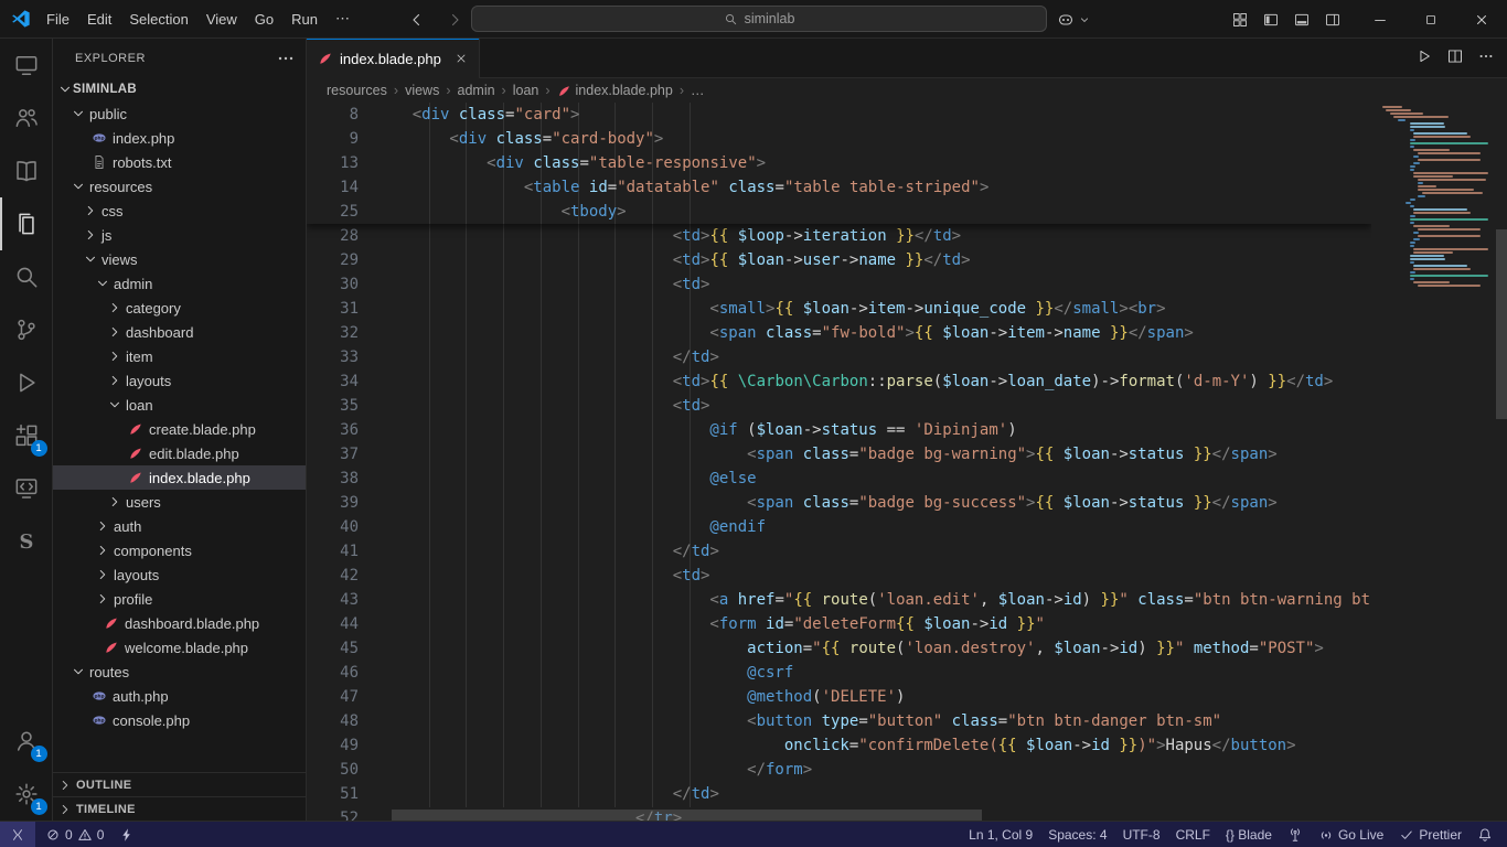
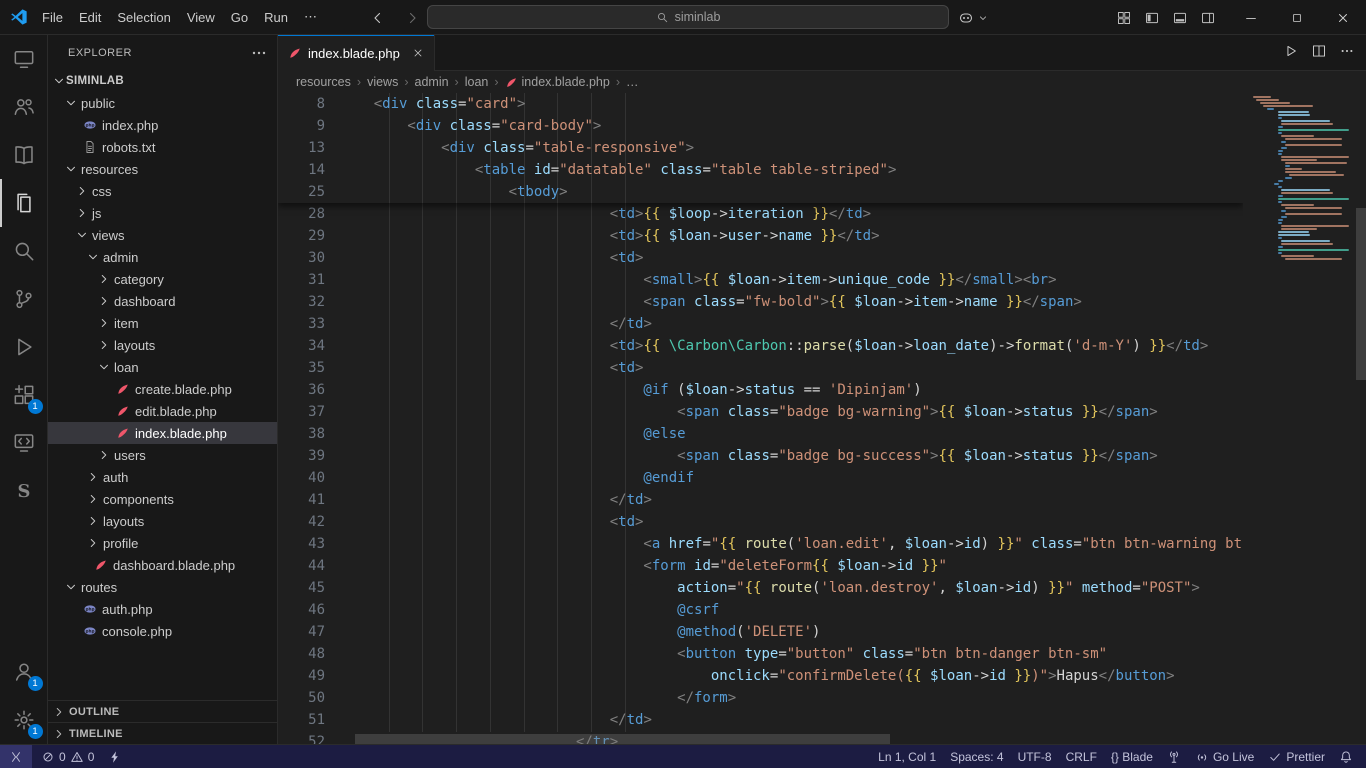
  File
  Edit
  Selection
  View
  Go
  Run
  ⋯
  siminlab
  1
  S
  1
  1
  EXPLORER
  SIMINLAB
  public
  index.php
  robots.txt
  resources
  css
  js
  views
  admin
  category
  dashboard
  item
  layouts
  loan
  create.blade.php
  edit.blade.php
  index.blade.php
  users
  auth
  components
  layouts
  profile
  dashboard.blade.php
- welcome.blade.php
  routes
  auth.php
  console.php
  OUTLINE
  TIMELINE
  index.blade.php
  resources
  ›
  views
  ›
  admin
  ›
  loan
  ›
  index.blade.php
  ›
  …
  8
  <div class="card">
  9
  <div class="card-body">
  13
  <div class="table-responsive">
  14
  <table id="datatable" class="table table-striped">
  25
  <tbody>
  28
  <td>{{ $loop->iteration }}</td>
  29
  <td>{{ $loan->user->name }}</td>
  30
  <td>
  31
  <small>{{ $loan->item->unique_code }}</small><br>
  32
  <span class="fw-bold">{{ $loan->item->name }}</span>
  33
  </td>
  34
  <td>{{ \Carbon\Carbon::parse($loan->loan_date)->format('d-m-Y') }}</td>
  35
  <td>
  36
  @if ($loan->status == 'Dipinjam')
  37
  <span class="badge bg-warning">{{ $loan->status }}</span>
  38
  @else
  39
  <span class="badge bg-success">{{ $loan->status }}</span>
  40
  @endif
  41
  </td>
  42
  <td>
  43
  <a href="{{ route('loan.edit', $loan->id) }}" class="btn btn-warning bt
  44
  <form id="deleteForm{{ $loan->id }}"
  45
  action="{{ route('loan.destroy', $loan->id) }}" method="POST">
  46
  @csrf
  47
  @method('DELETE')
  48
  <button type="button" class="btn btn-danger btn-sm"
  49
  onclick="confirmDelete({{ $loan->id }})">Hapus</button>
  50
  </form>
  51
  </td>
  52
  </tr>
  0
  0
- Ln 1, Col 9
+ Ln 1, Col 1
  Spaces: 4
  UTF-8
  CRLF
  {} Blade
  Go Live
  Prettier
